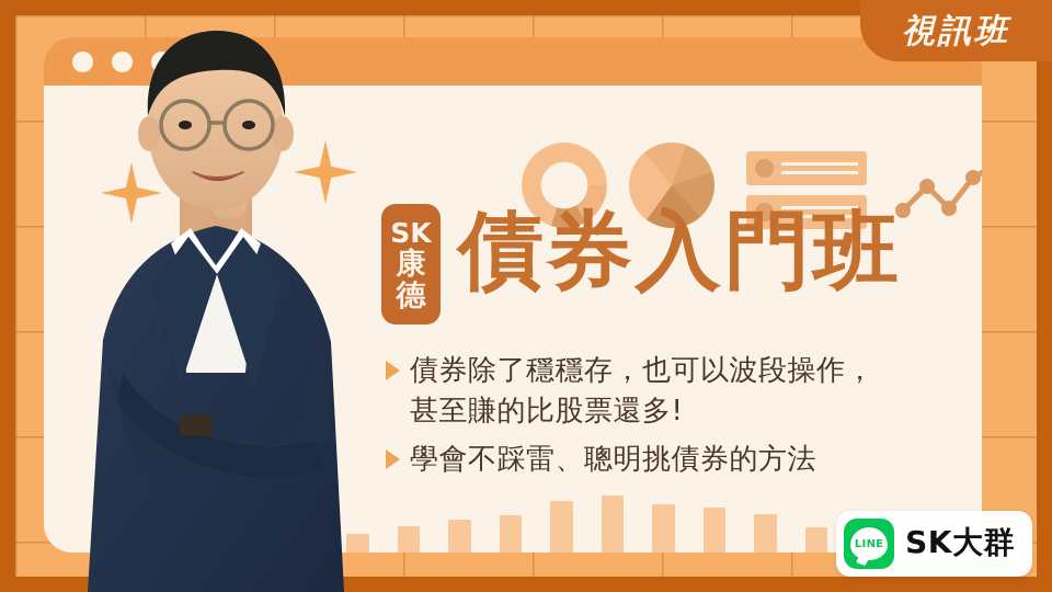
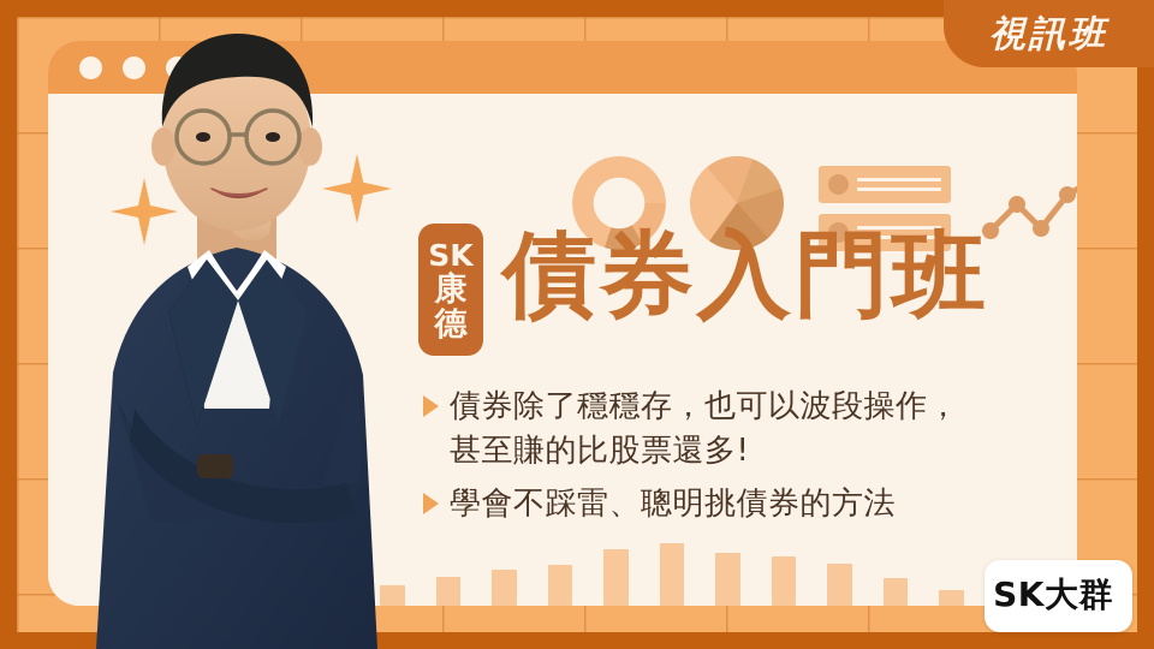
  視訊班
  SK
  康
  德
  債券入門班
  債券除了穩穩存，也可以波段操作，
  甚至賺的比股票還多!
  學會不踩雷、聰明挑債券的方法
- LINE
  SK大群
